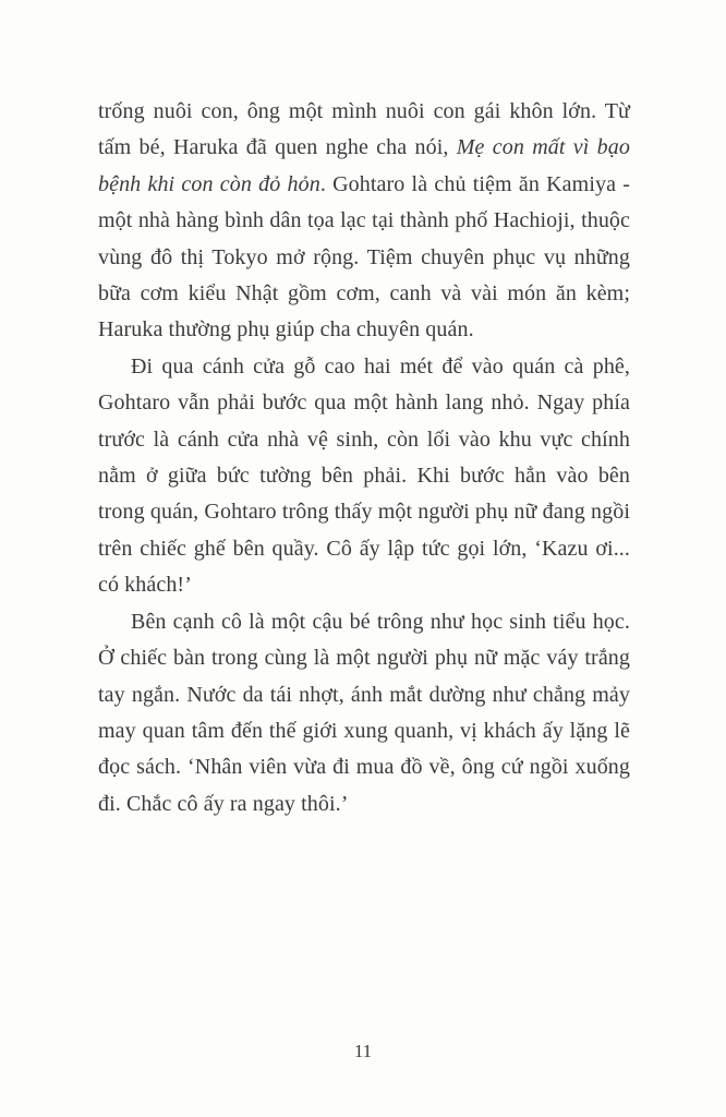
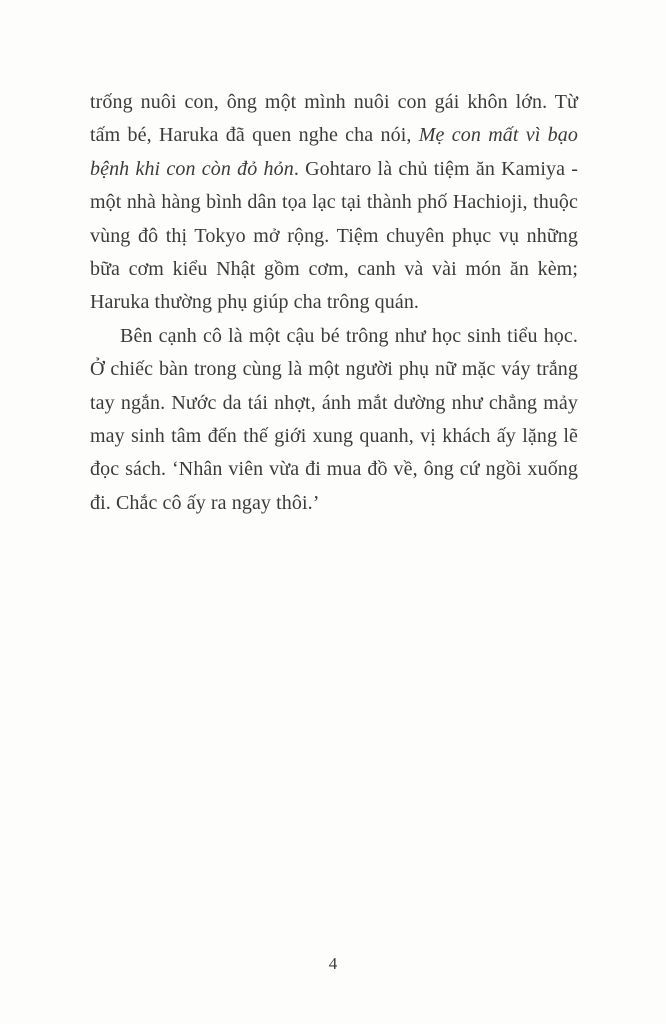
- trống nuôi con, ông một mình nuôi con gái khôn lớn. Từ tấm bé, Haruka đã quen nghe cha nói, Mẹ con mất vì bạo bệnh khi con còn đỏ hỏn. Gohtaro là chủ tiệm ăn Kamiya - một nhà hàng bình dân tọa lạc tại thành phố Hachioji, thuộc vùng đô thị Tokyo mở rộng. Tiệm chuyên phục vụ những bữa cơm kiểu Nhật gồm cơm, canh và vài món ăn kèm; Haruka thường phụ giúp cha chuyên quán.
+ trống nuôi con, ông một mình nuôi con gái khôn lớn. Từ tấm bé, Haruka đã quen nghe cha nói, Mẹ con mất vì bạo bệnh khi con còn đỏ hỏn. Gohtaro là chủ tiệm ăn Kamiya - một nhà hàng bình dân tọa lạc tại thành phố Hachioji, thuộc vùng đô thị Tokyo mở rộng. Tiệm chuyên phục vụ những bữa cơm kiểu Nhật gồm cơm, canh và vài món ăn kèm; Haruka thường phụ giúp cha trông quán.
- Đi qua cánh cửa gỗ cao hai mét để vào quán cà phê, Gohtaro vẫn phải bước qua một hành lang nhỏ. Ngay phía trước là cánh cửa nhà vệ sinh, còn lối vào khu vực chính nằm ở giữa bức tường bên phải. Khi bước hẳn vào bên trong quán, Gohtaro trông thấy một người phụ nữ đang ngồi trên chiếc ghế bên quầy. Cô ấy lập tức gọi lớn, ‘Kazu ơi... có khách!’
- Bên cạnh cô là một cậu bé trông như học sinh tiểu học. Ở chiếc bàn trong cùng là một người phụ nữ mặc váy trắng tay ngắn. Nước da tái nhợt, ánh mắt dường như chẳng mảy may quan tâm đến thế giới xung quanh, vị khách ấy lặng lẽ đọc sách. ‘Nhân viên vừa đi mua đồ về, ông cứ ngồi xuống đi. Chắc cô ấy ra ngay thôi.’
+ Bên cạnh cô là một cậu bé trông như học sinh tiểu học. Ở chiếc bàn trong cùng là một người phụ nữ mặc váy trắng tay ngắn. Nước da tái nhợt, ánh mắt dường như chẳng mảy may sinh tâm đến thế giới xung quanh, vị khách ấy lặng lẽ đọc sách. ‘Nhân viên vừa đi mua đồ về, ông cứ ngồi xuống đi. Chắc cô ấy ra ngay thôi.’
- 11
+ 4
